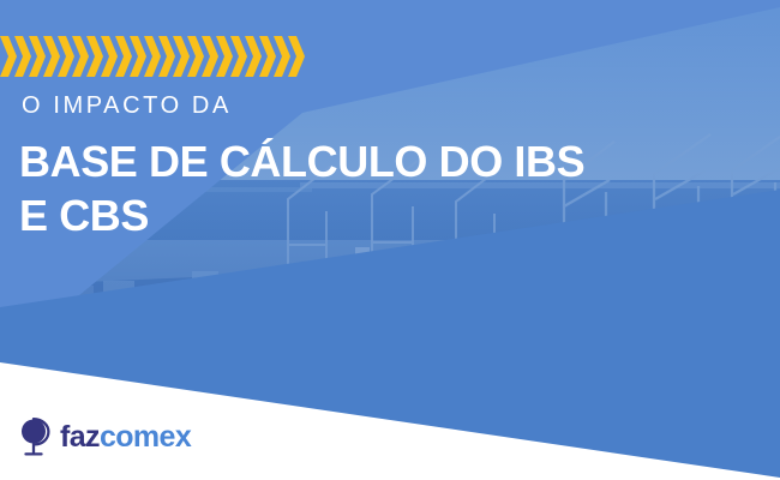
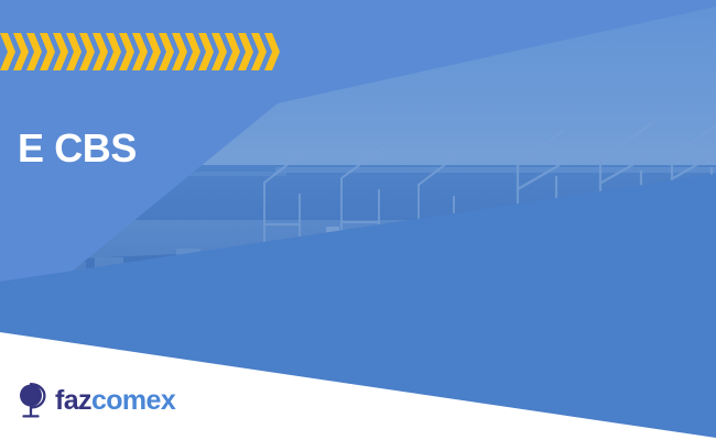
- O IMPACTO DA
- BASE DE CÁLCULO DO IBS
  E CBS
  fazcomex
